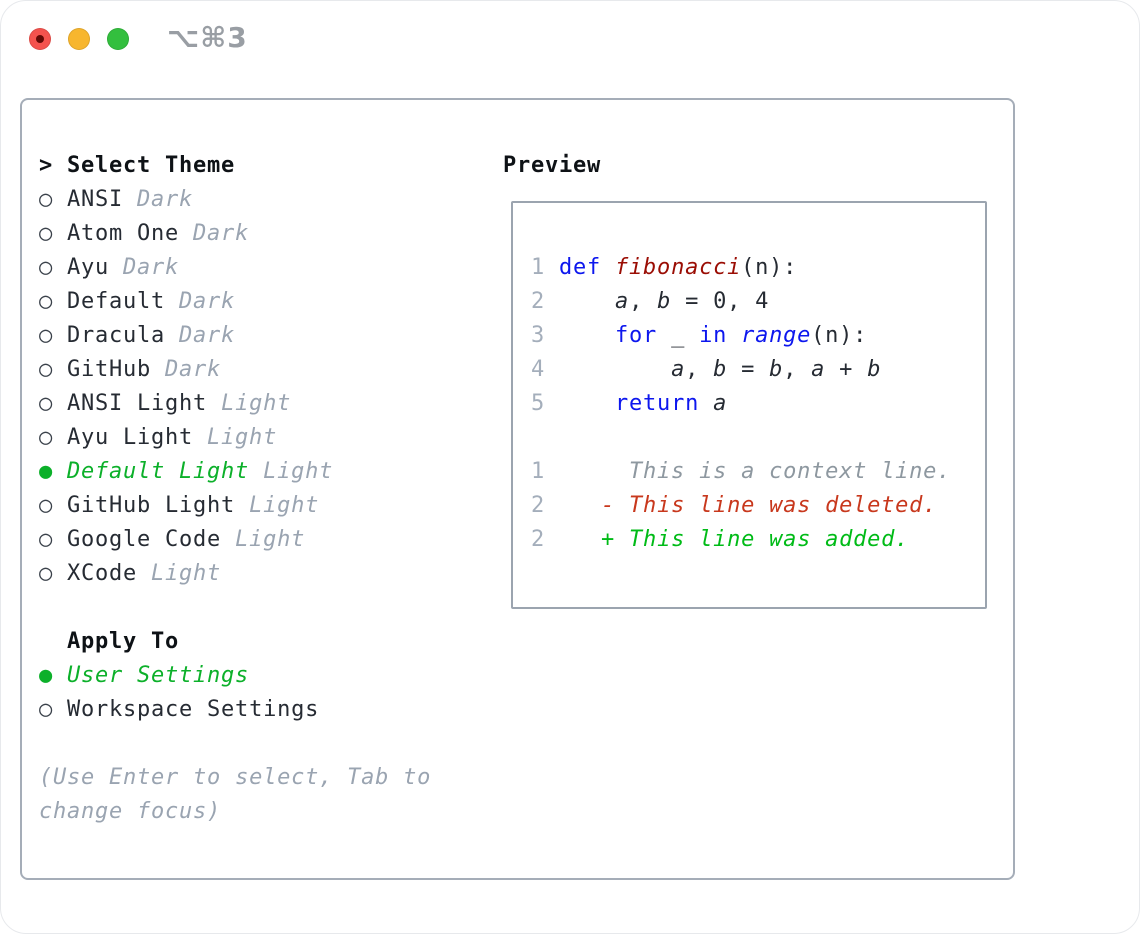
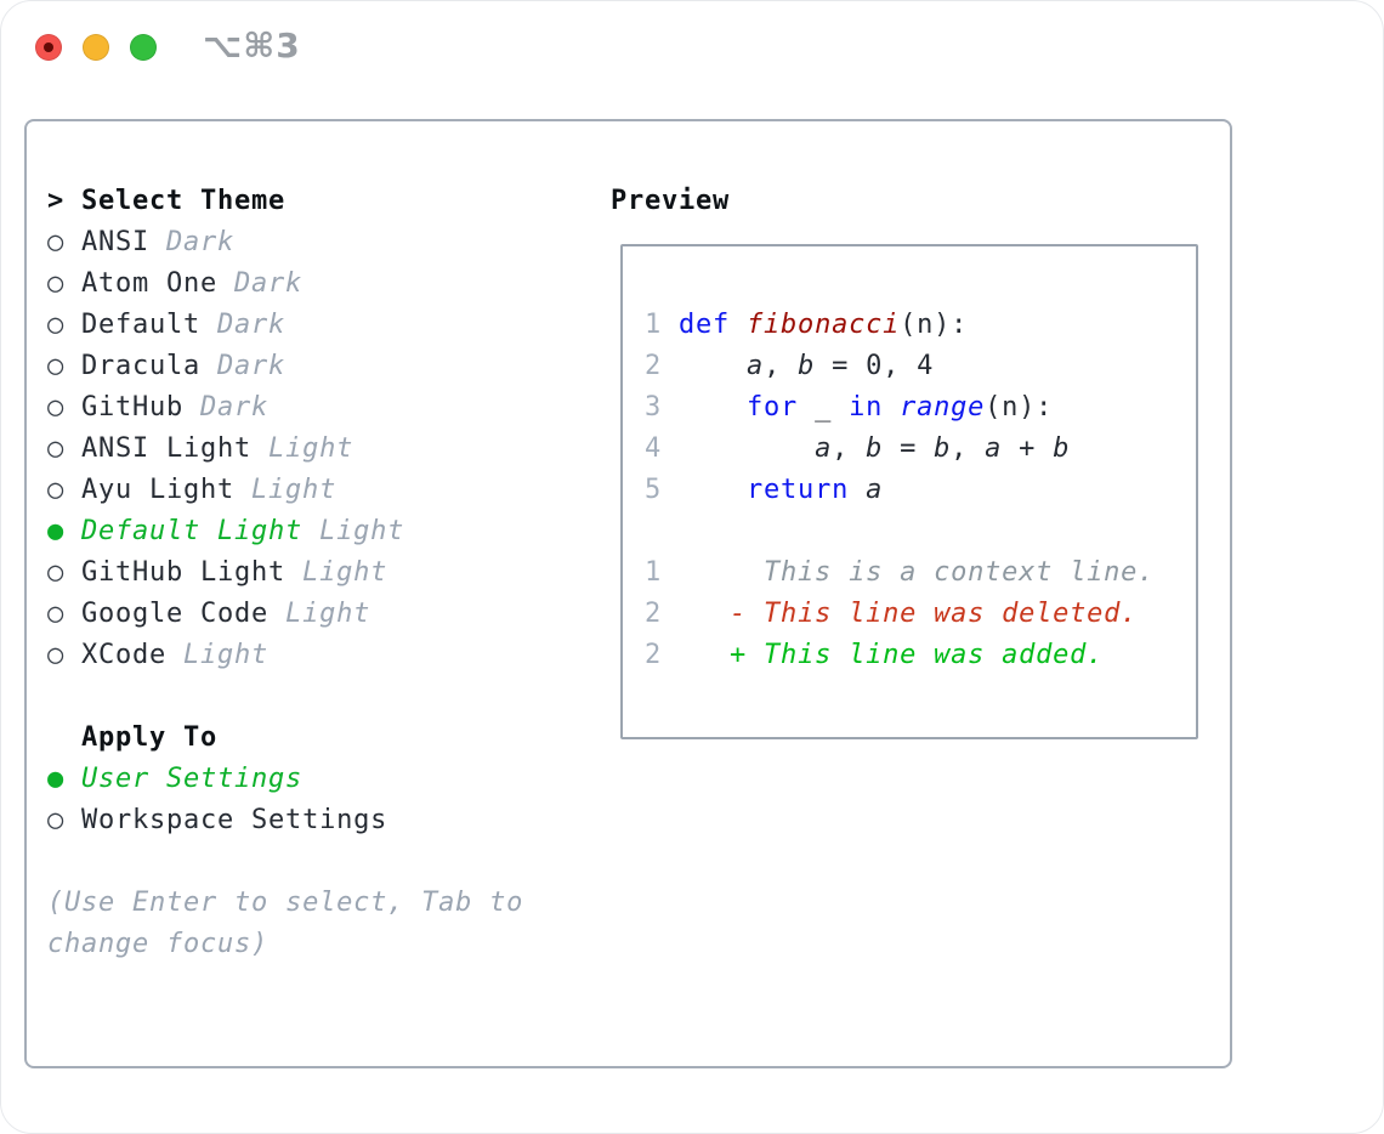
  ⌥⌘3
  > Select Theme
  ○ ANSI Dark
  ○ Atom One Dark
- ○ Ayu Dark
  ○ Default Dark
  ○ Dracula Dark
  ○ GitHub Dark
  ○ ANSI Light Light
  ○ Ayu Light Light
  ● Default Light Light
  ○ GitHub Light Light
  ○ Google Code Light
  ○ XCode Light
  Apply To
  ● User Settings
  ○ Workspace Settings
  (Use Enter to select, Tab to
  change focus)
  Preview
  1 def fibonacci(n):
  2 a, b = 0, 4
  3 for _ in range(n):
  4 a, b = b, a + b
  5 return a
  1 This is a context line.
  2 - This line was deleted.
  2 + This line was added.
